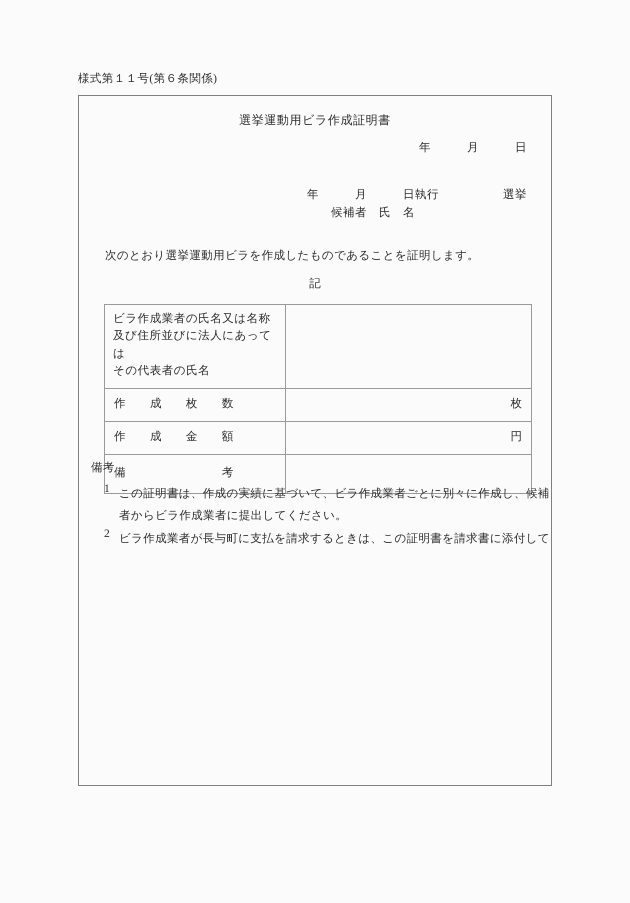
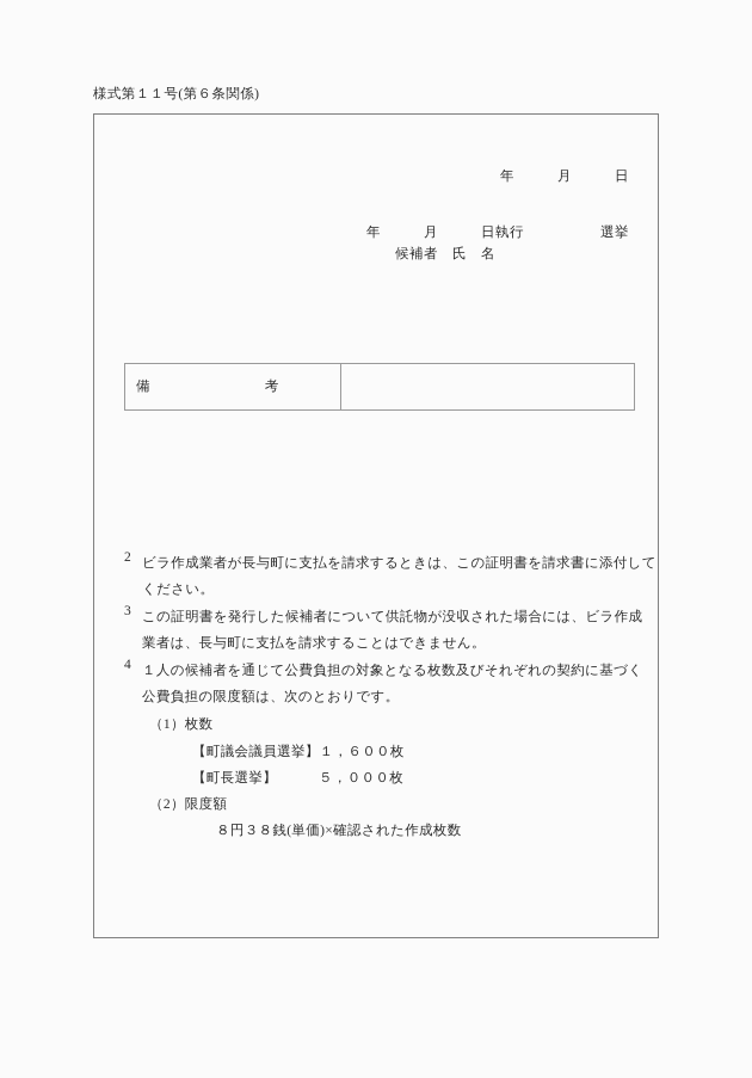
  様式第１１号(第６条関係)
- 選挙運動用ビラ作成証明書
  年 月 日
  年 月 日執行
  選挙
  候補者 氏 名
- 次のとおり選挙運動用ビラを作成したものであることを証明します。
- 記
- ビラ作成業者の氏名又は名称 及び住所並びに法人にあっては その代表者の氏名
- 作 成 枚 数	枚
- 作 成 金 額	円
  備 考
- 備考
- 1
- この証明書は、作成の実績に基づいて、ビラ作成業者ごとに別々に作成し、候補
- 者からビラ作成業者に提出してください。
  2
  ビラ作成業者が長与町に支払を請求するときは、この証明書を請求書に添付して
+ ください。
+ 3
+ この証明書を発行した候補者について供託物が没収された場合には、ビラ作成
+ 業者は、長与町に支払を請求することはできません。
+ 4
+ １人の候補者を通じて公費負担の対象となる枚数及びそれぞれの契約に基づく
+ 公費負担の限度額は、次のとおりです。
+ （1）枚数
+ 【町議会議員選挙】１，６００枚
+ 【町長選挙】 ５，０００枚
+ （2）限度額
+ ８円３８銭(単価)×確認された作成枚数
